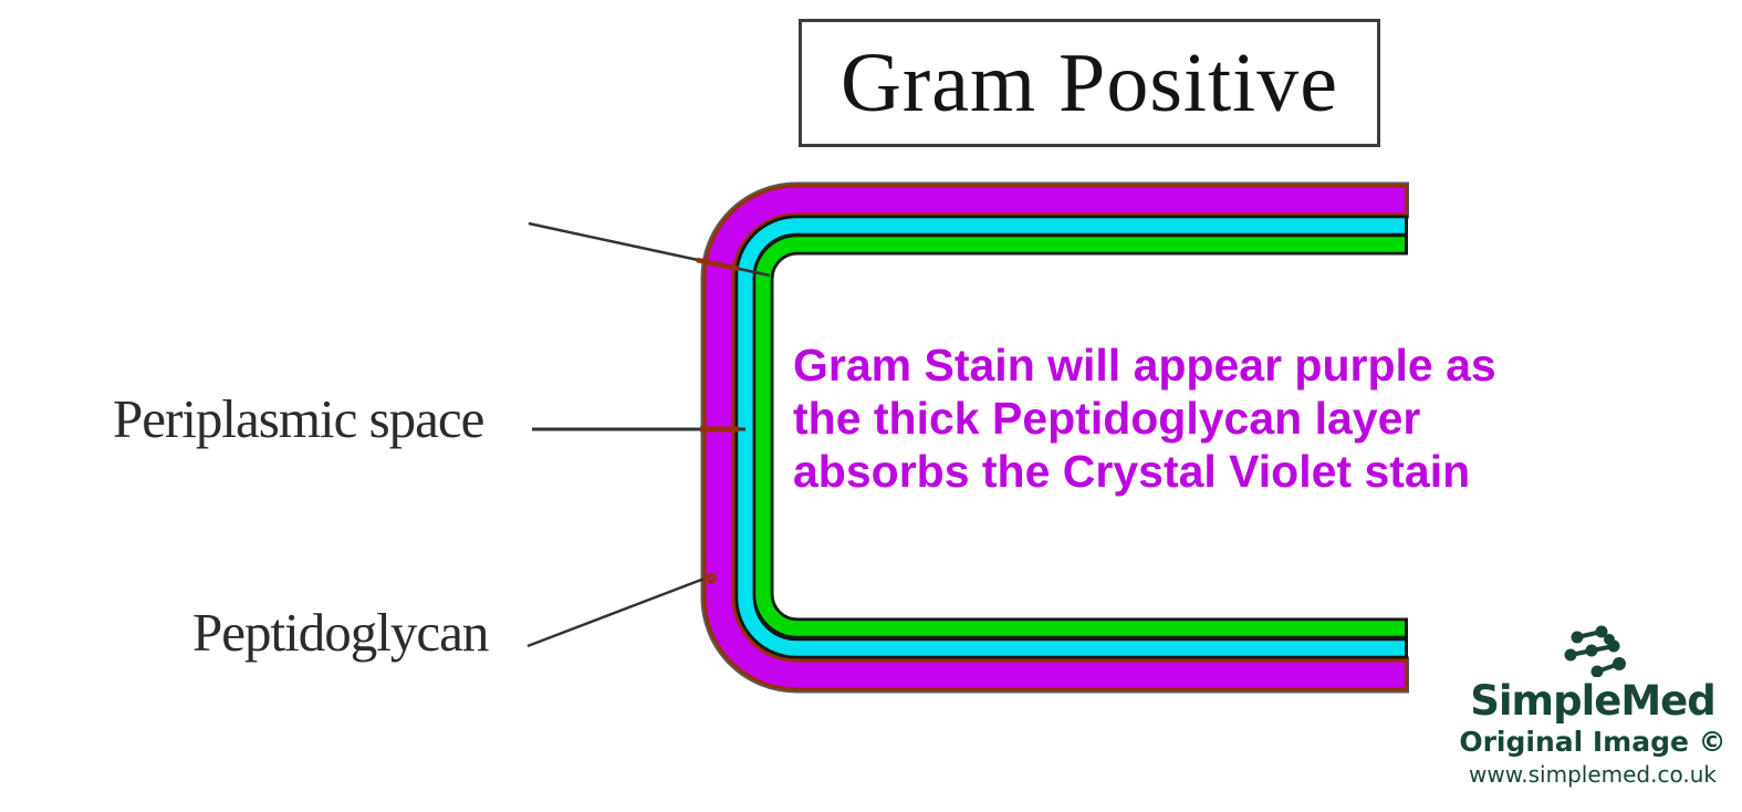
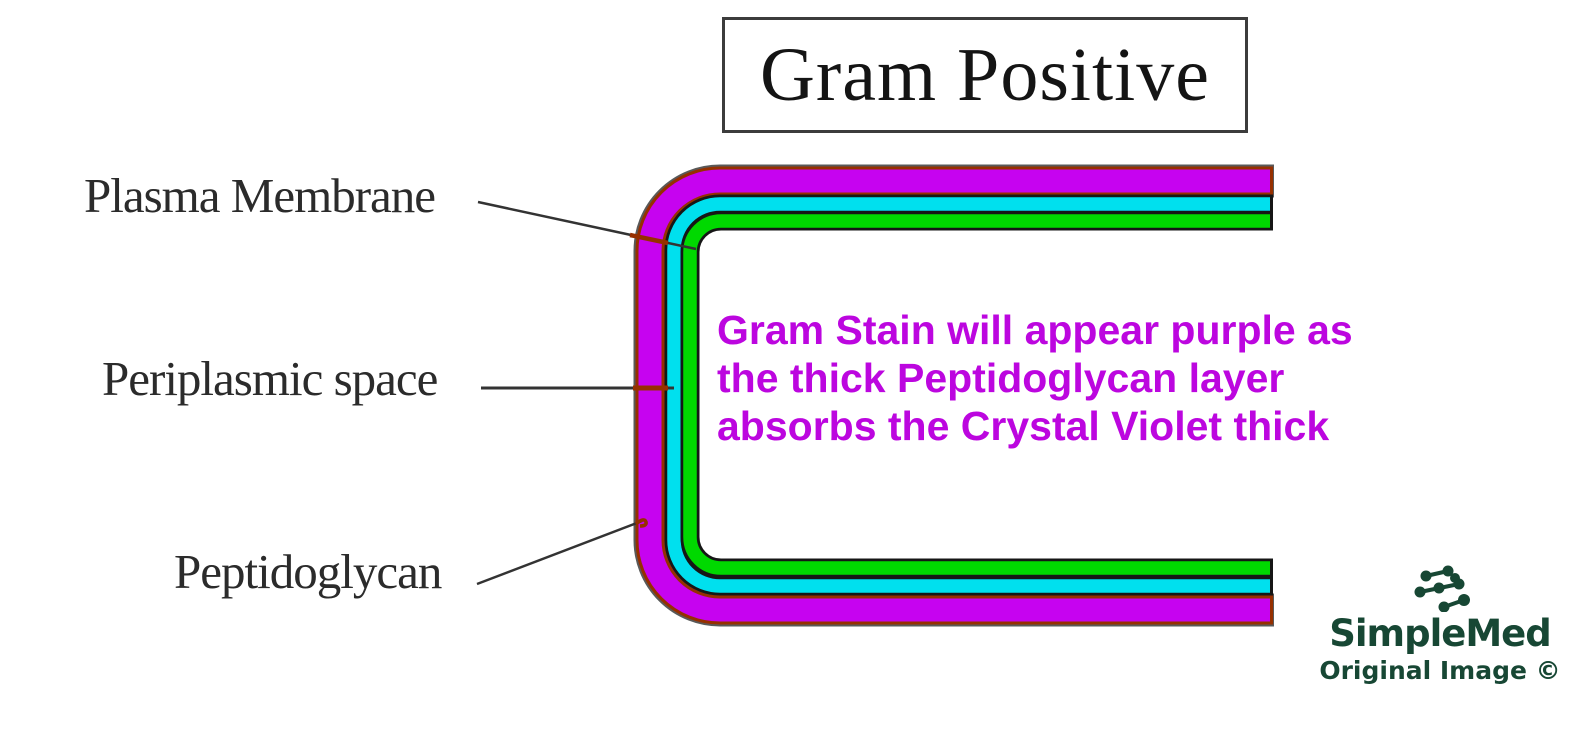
  Gram Positive
+ Plasma Membrane
  Periplasmic space
  Peptidoglycan
  Gram Stain will appear purple as
  the thick Peptidoglycan layer
- absorbs the Crystal Violet stain
+ absorbs the Crystal Violet thick
  SimpleMed
  Original Image ©
- www.simplemed.co.uk
